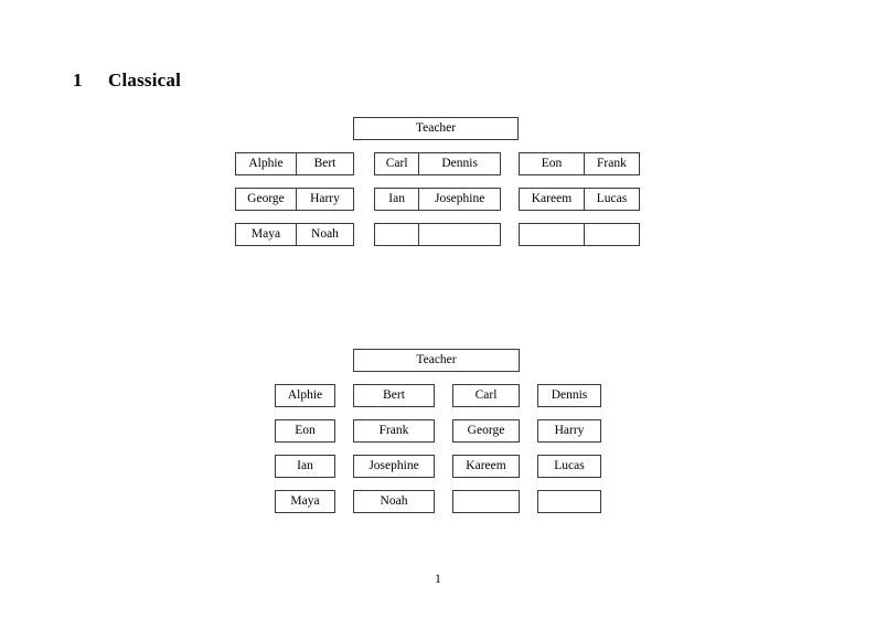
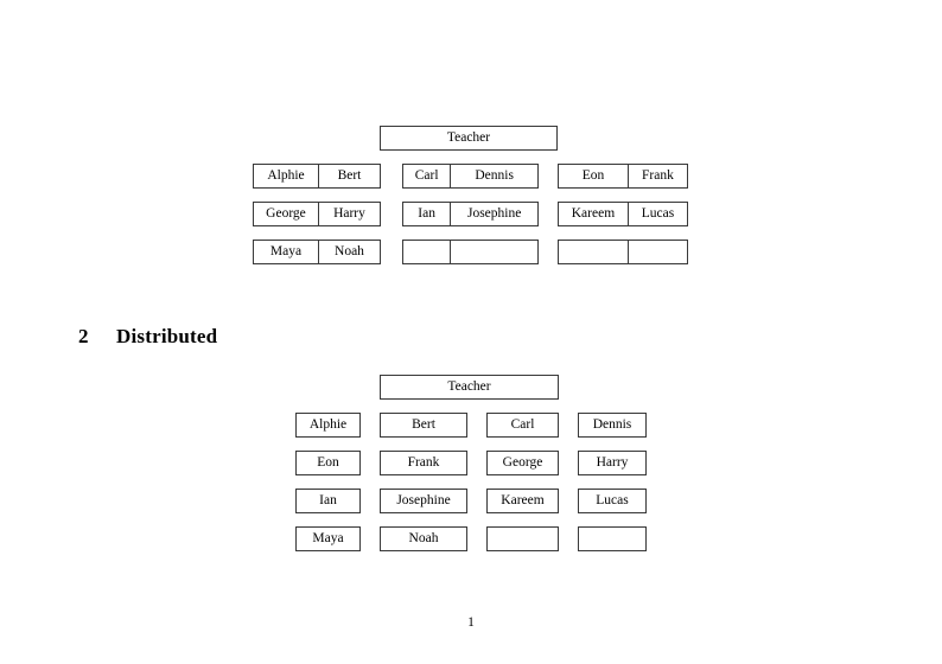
- 1 Classical
  Teacher
  Alphie
  Bert
  George
  Harry
  Maya
  Noah
  Carl
  Dennis
  Ian
  Josephine
  Eon
  Frank
  Kareem
  Lucas
+ 2 Distributed
  Teacher
  Alphie
  Bert
  Carl
  Dennis
  Eon
  Frank
  George
  Harry
  Ian
  Josephine
  Kareem
  Lucas
  Maya
  Noah
  1
